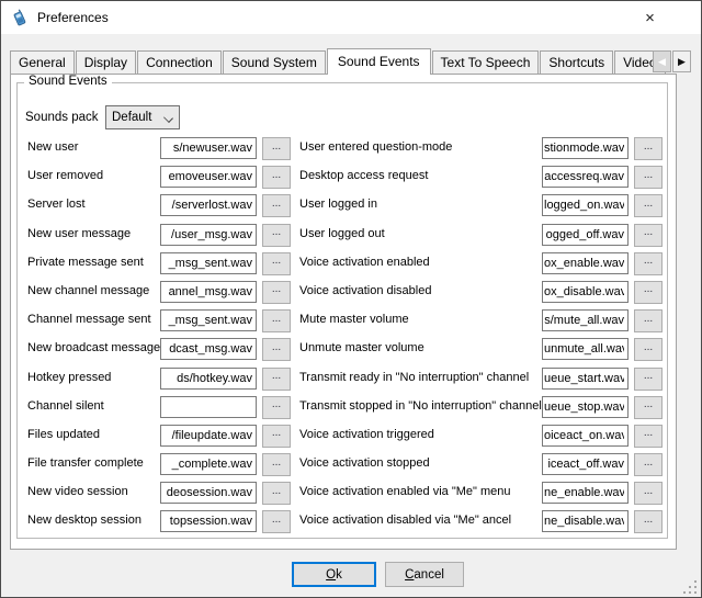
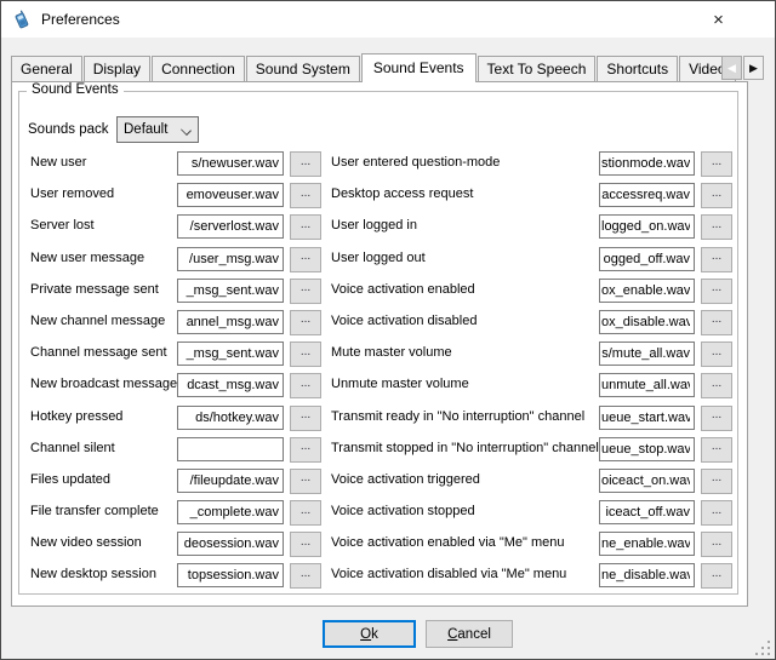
  Preferences
  ×
  General
  Display
  Connection
  Sound System
  Sound Events
  Text To Speech
  Shortcuts
  Vide
  ◀
  ▶
  Sound Events
  Sounds pack
  Default
  New user
  s/newuser.wav
  ...
  User removed
  emoveuser.wav
  ...
  Server lost
  /serverlost.wav
  ...
  New user message
  /user_msg.wav
  ...
  Private message sent
  _msg_sent.wav
  ...
  New channel message
  annel_msg.wav
  ...
  Channel message sent
  _msg_sent.wav
  ...
  New broadcast message
  dcast_msg.wav
  ...
  Hotkey pressed
  ds/hotkey.wav
  ...
  Channel silent
  ...
  Files updated
  /fileupdate.wav
  ...
  File transfer complete
  _complete.wav
  ...
  New video session
  deosession.wav
  ...
  New desktop session
  topsession.wav
  ...
  User entered question-mode
  stionmode.wav
  ...
  Desktop access request
  accessreq.wav
  ...
  User logged in
  logged_on.wav
  ...
  User logged out
  ogged_off.wav
  ...
  Voice activation enabled
  ox_enable.wav
  ...
  Voice activation disabled
  ox_disable.wav
  ...
  Mute master volume
  s/mute_all.wav
  ...
  Unmute master volume
  unmute_all.wa
  ...
  Transmit ready in "No interruption" channel
  ueue_start.wav
  ...
  Transmit stopped in "No interruption" channel
  ueue_stop.wav
  ...
  Voice activation triggered
  oiceact_on.wa
  ...
  Voice activation stopped
  iceact_off.wav
  ...
  Voice activation enabled via "Me" menu
  ne_enable.wav
  ...
- Voice activation disabled via "Me" ancel
+ Voice activation disabled via "Me" menu
  ne_disable.wa
  ...
  Ok
  Cancel
